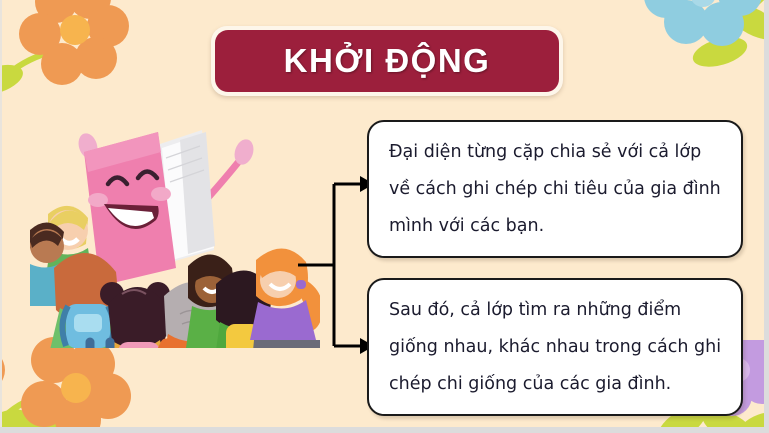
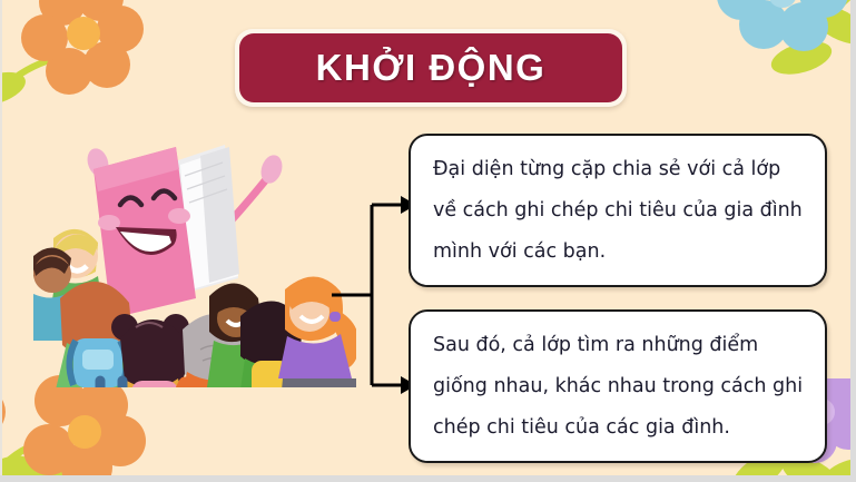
  KHỞI ĐỘNG
  Đại diện từng cặp chia sẻ với cả lớp về cách ghi chép chi tiêu của gia đình mình với các bạn.
- Sau đó, cả lớp tìm ra những điểm giống nhau, khác nhau trong cách ghi chép chi giống của các gia đình.
+ Sau đó, cả lớp tìm ra những điểm giống nhau, khác nhau trong cách ghi chép chi tiêu của các gia đình.
